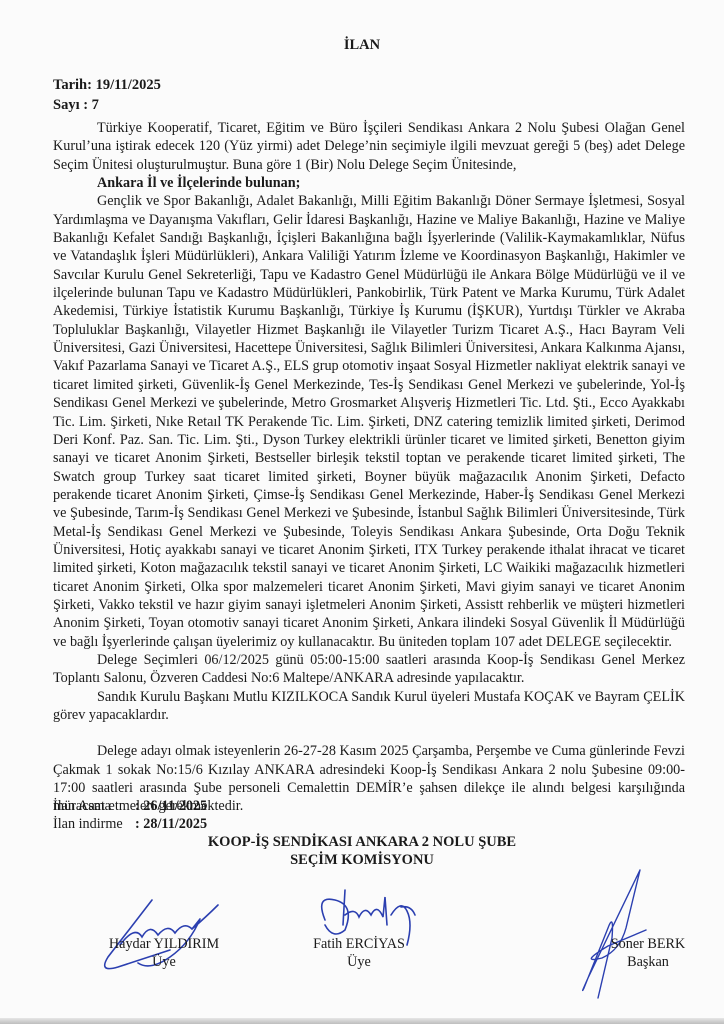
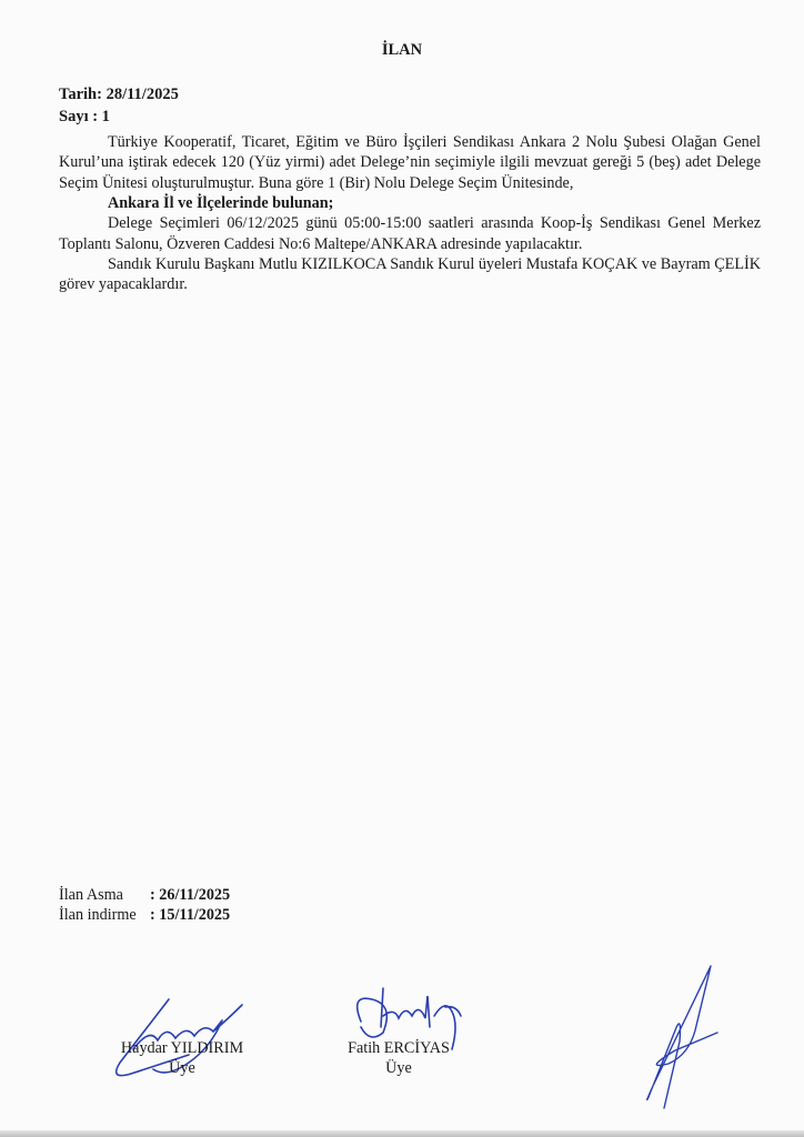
  İLAN
- Tarih: 19/11/2025
+ Tarih: 28/11/2025
- Sayı : 7
+ Sayı : 1
  Türkiye Kooperatif, Ticaret, Eğitim ve Büro İşçileri Sendikası Ankara 2 Nolu Şubesi Olağan Genel Kurul’una iştirak edecek 120 (Yüz yirmi) adet Delege’nin seçimiyle ilgili mevzuat gereği 5 (beş) adet Delege Seçim Ünitesi oluşturulmuştur. Buna göre 1 (Bir) Nolu Delege Seçim Ünitesinde,
  Ankara İl ve İlçelerinde bulunan;
- Gençlik ve Spor Bakanlığı, Adalet Bakanlığı, Milli Eğitim Bakanlığı Döner Sermaye İşletmesi, Sosyal Yardımlaşma ve Dayanışma Vakıfları, Gelir İdaresi Başkanlığı, Hazine ve Maliye Bakanlığı, Hazine ve Maliye Bakanlığı Kefalet Sandığı Başkanlığı, İçişleri Bakanlığına bağlı İşyerlerinde (Valilik-Kaymakamlıklar, Nüfus ve Vatandaşlık İşleri Müdürlükleri), Ankara Valiliği Yatırım İzleme ve Koordinasyon Başkanlığı, Hakimler ve Savcılar Kurulu Genel Sekreterliği, Tapu ve Kadastro Genel Müdürlüğü ile Ankara Bölge Müdürlüğü ve il ve ilçelerinde bulunan Tapu ve Kadastro Müdürlükleri, Pankobirlik, Türk Patent ve Marka Kurumu, Türk Adalet Akedemisi, Türkiye İstatistik Kurumu Başkanlığı, Türkiye İş Kurumu (İŞKUR), Yurtdışı Türkler ve Akraba Topluluklar Başkanlığı, Vilayetler Hizmet Başkanlığı ile Vilayetler Turizm Ticaret A.Ş., Hacı Bayram Veli Üniversitesi, Gazi Üniversitesi, Hacettepe Üniversitesi, Sağlık Bilimleri Üniversitesi, Ankara Kalkınma Ajansı, Vakıf Pazarlama Sanayi ve Ticaret A.Ş., ELS grup otomotiv inşaat Sosyal Hizmetler nakliyat elektrik sanayi ve ticaret limited şirketi, Güvenlik-İş Genel Merkezinde, Tes-İş Sendikası Genel Merkezi ve şubelerinde, Yol-İş Sendikası Genel Merkezi ve şubelerinde, Metro Grosmarket Alışveriş Hizmetleri Tic. Ltd. Şti., Ecco Ayakkabı Tic. Lim. Şirketi, Nıke Retaıl TK Perakende Tic. Lim. Şirketi, DNZ catering temizlik limited şirketi, Derimod Deri Konf. Paz. San. Tic. Lim. Şti., Dyson Turkey elektrikli ürünler ticaret ve limited şirketi, Benetton giyim sanayi ve ticaret Anonim Şirketi, Bestseller birleşik tekstil toptan ve perakende ticaret limited şirketi, The Swatch group Turkey saat ticaret limited şirketi, Boyner büyük mağazacılık Anonim Şirketi, Defacto perakende ticaret Anonim Şirketi, Çimse-İş Sendikası Genel Merkezinde, Haber-İş Sendikası Genel Merkezi ve Şubesinde, Tarım-İş Sendikası Genel Merkezi ve Şubesinde, İstanbul Sağlık Bilimleri Üniversitesinde, Türk Metal-İş Sendikası Genel Merkezi ve Şubesinde, Toleyis Sendikası Ankara Şubesinde, Orta Doğu Teknik Üniversitesi, Hotiç ayakkabı sanayi ve ticaret Anonim Şirketi, ITX Turkey perakende ithalat ihracat ve ticaret limited şirketi, Koton mağazacılık tekstil sanayi ve ticaret Anonim Şirketi, LC Waikiki mağazacılık hizmetleri ticaret Anonim Şirketi, Olka spor malzemeleri ticaret Anonim Şirketi, Mavi giyim sanayi ve ticaret Anonim Şirketi, Vakko tekstil ve hazır giyim sanayi işletmeleri Anonim Şirketi, Assistt rehberlik ve müşteri hizmetleri Anonim Şirketi, Toyan otomotiv sanayi ticaret Anonim Şirketi, Ankara ilindeki Sosyal Güvenlik İl Müdürlüğü ve bağlı İşyerlerinde çalışan üyelerimiz oy kullanacaktır. Bu üniteden toplam 107 adet DELEGE seçilecektir.
  Delege Seçimleri 06/12/2025 günü 05:00-15:00 saatleri arasında Koop-İş Sendikası Genel Merkez Toplantı Salonu, Özveren Caddesi No:6 Maltepe/ANKARA adresinde yapılacaktır.
  Sandık Kurulu Başkanı Mutlu KIZILKOCA Sandık Kurul üyeleri Mustafa KOÇAK ve Bayram ÇELİK görev yapacaklardır.
- Delege adayı olmak isteyenlerin 26-27-28 Kasım 2025 Çarşamba, Perşembe ve Cuma günlerinde Fevzi Çakmak 1 sokak No:15/6 Kızılay ANKARA adresindeki Koop-İş Sendikası Ankara 2 nolu Şubesine 09:00-17:00 saatleri arasında Şube personeli Cemalettin DEMİR’e şahsen dilekçe ile alındı belgesi karşılığında müracaat etmeleri gerekmektedir.
  İlan Asma
  : 26/11/2025
  İlan indirme
- : 28/11/2025
+ : 15/11/2025
- KOOP-İŞ SENDİKASI ANKARA 2 NOLU ŞUBE
- SEÇİM KOMİSYONU
  Haydar YILDIRIM
  Üye
  Fatih ERCİYAS
  Üye
- Soner BERK
- Başkan
